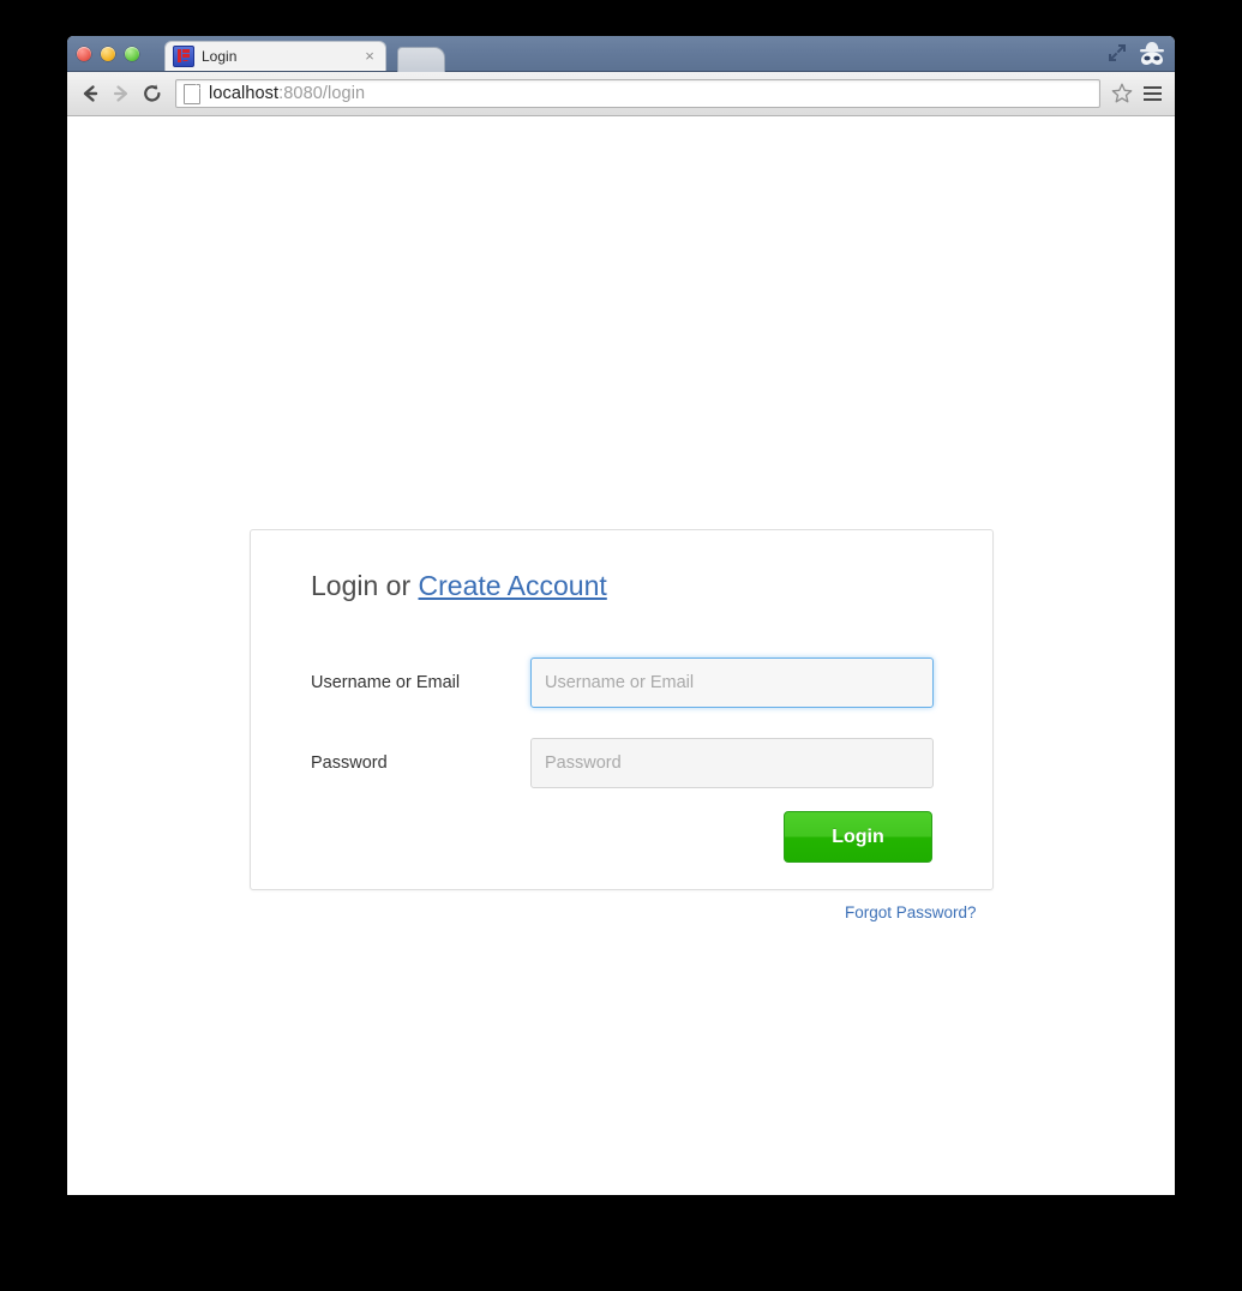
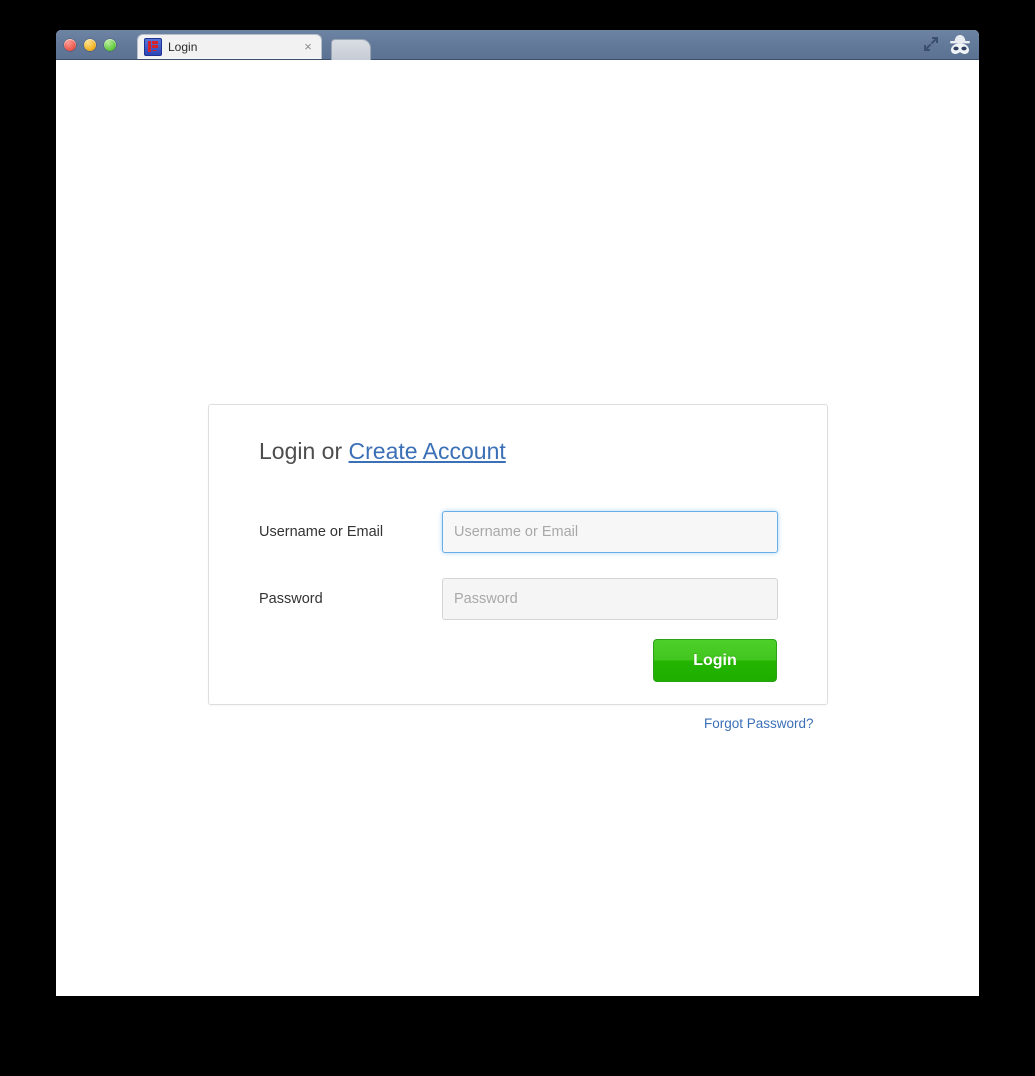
  Login
  ×
- localhost:8080/login
  Login or Create Account
  Username or Email
  Username or Email
  Password
  Password
  Login
  Forgot Password?
